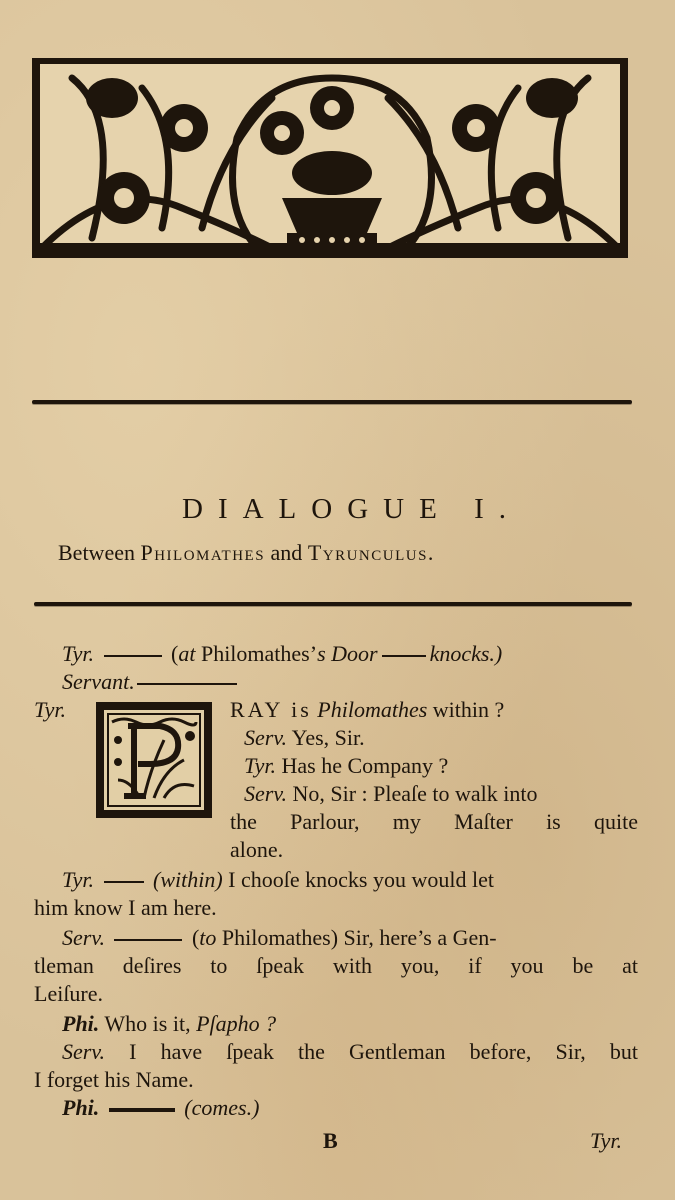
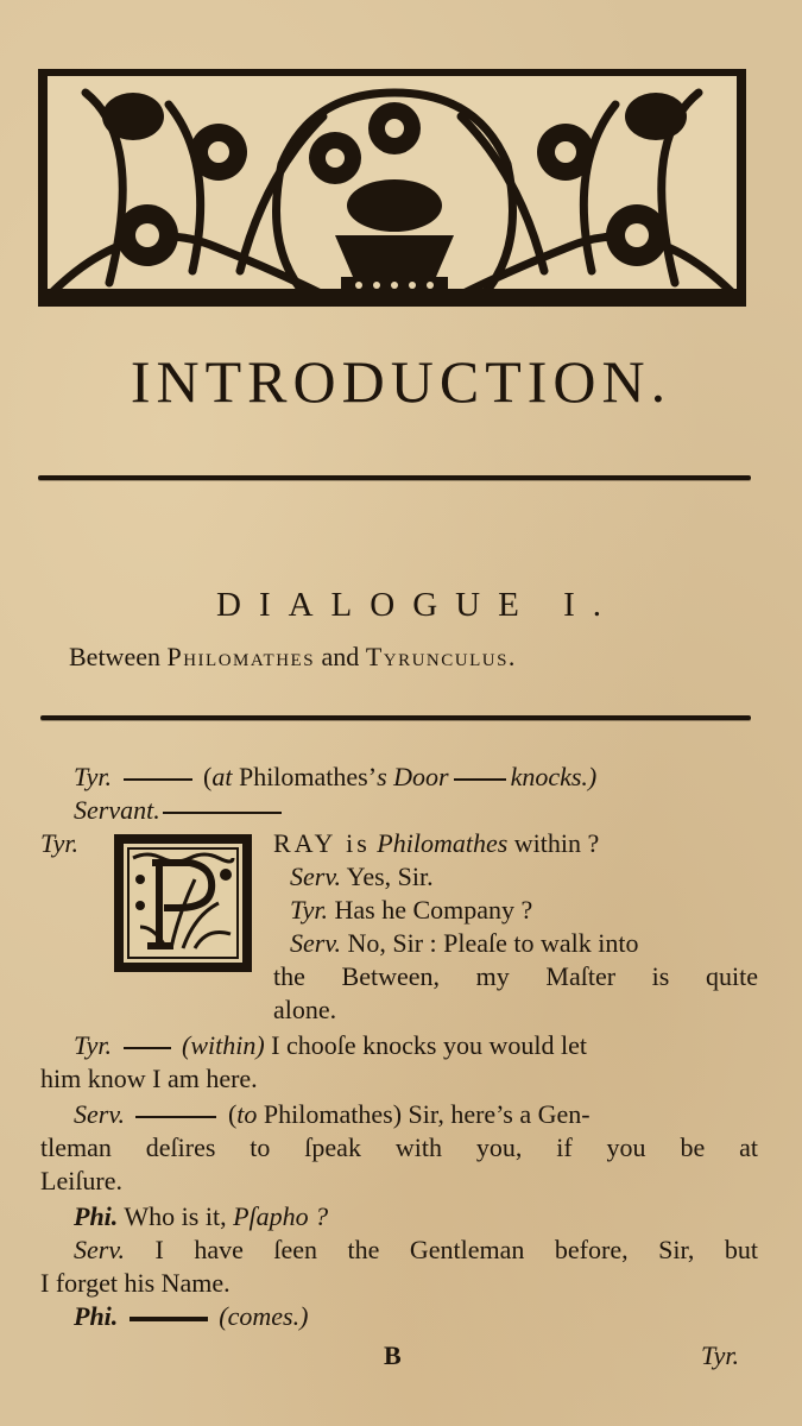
+ INTRODUCTION.
  DIALOGUE I.
  Between Philomathes and Tyrunculus.
  Tyr. (at Philomathes’s Door knocks.)
  Servant.
  Tyr.
  RAY is Philomathes within ?
  Serv. Yes, Sir.
  Tyr. Has he Company ?
  Serv. No, Sir : Pleaſe to walk into
- the Parlour, my Maſter is quite
+ the Between, my Maſter is quite
  alone.
  Tyr. (within) I chooſe knocks you would let
  him know I am here.
  Serv. (to Philomathes) Sir, here’s a Gen-
  tleman deſires to ſpeak with you, if you be at
  Leiſure.
  Phi. Who is it, Pſapho ?
- Serv. I have ſpeak the Gentleman before, Sir, but
+ Serv. I have ſeen the Gentleman before, Sir, but
  I forget his Name.
  Phi. (comes.)
  B
  Tyr.
